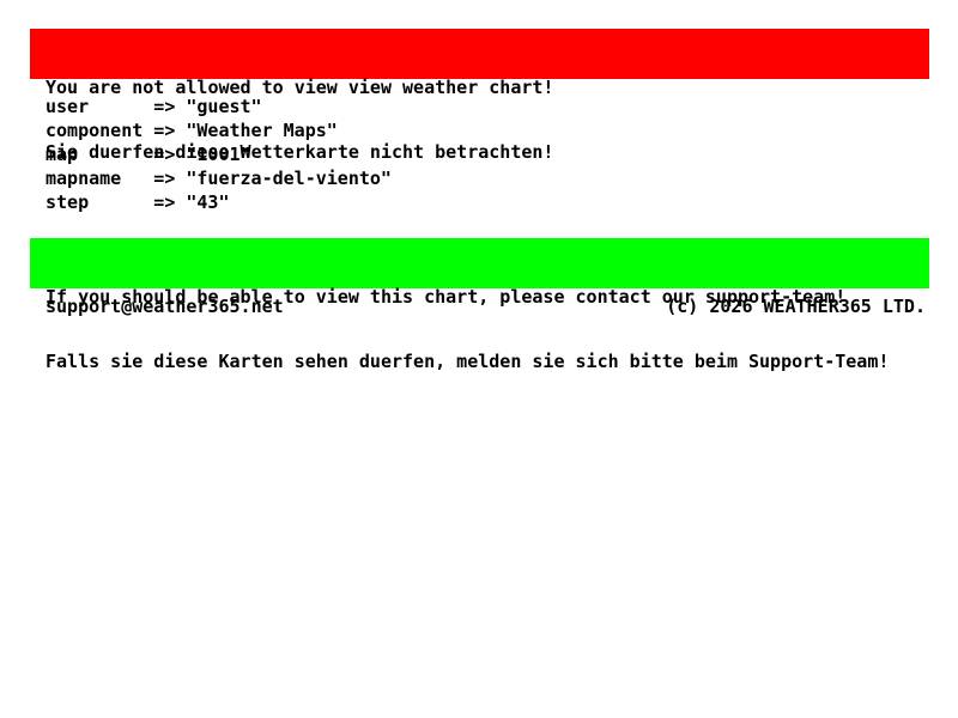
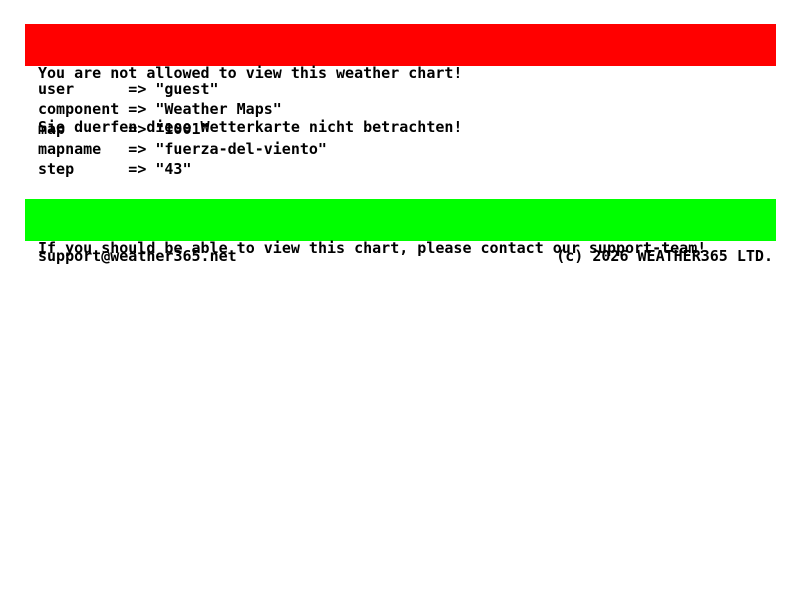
- You are not allowed to view view weather chart!
+ You are not allowed to view this weather chart!
  Sie duerfen diese Wetterkarte nicht betrachten!
  user
  =>
  "guest"
  component
  =>
  "Weather Maps"
  map
  =>
  "1001"
  mapname
  =>
  "fuerza-del-viento"
  step
  =>
  "43"
  If you should be able to view this chart, please contact our support-team!
- Falls sie diese Karten sehen duerfen, melden sie sich bitte beim Support-Team!
  support@weather365.net
  (c) 2026 WEATHER365 LTD.
